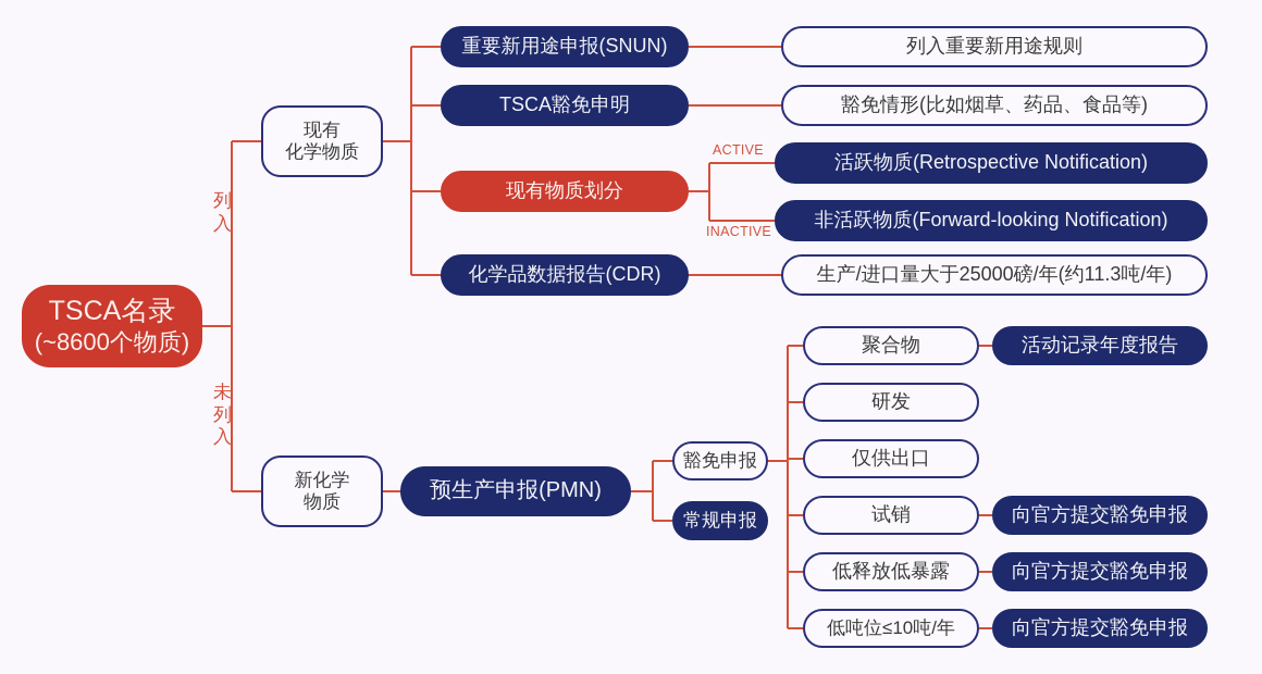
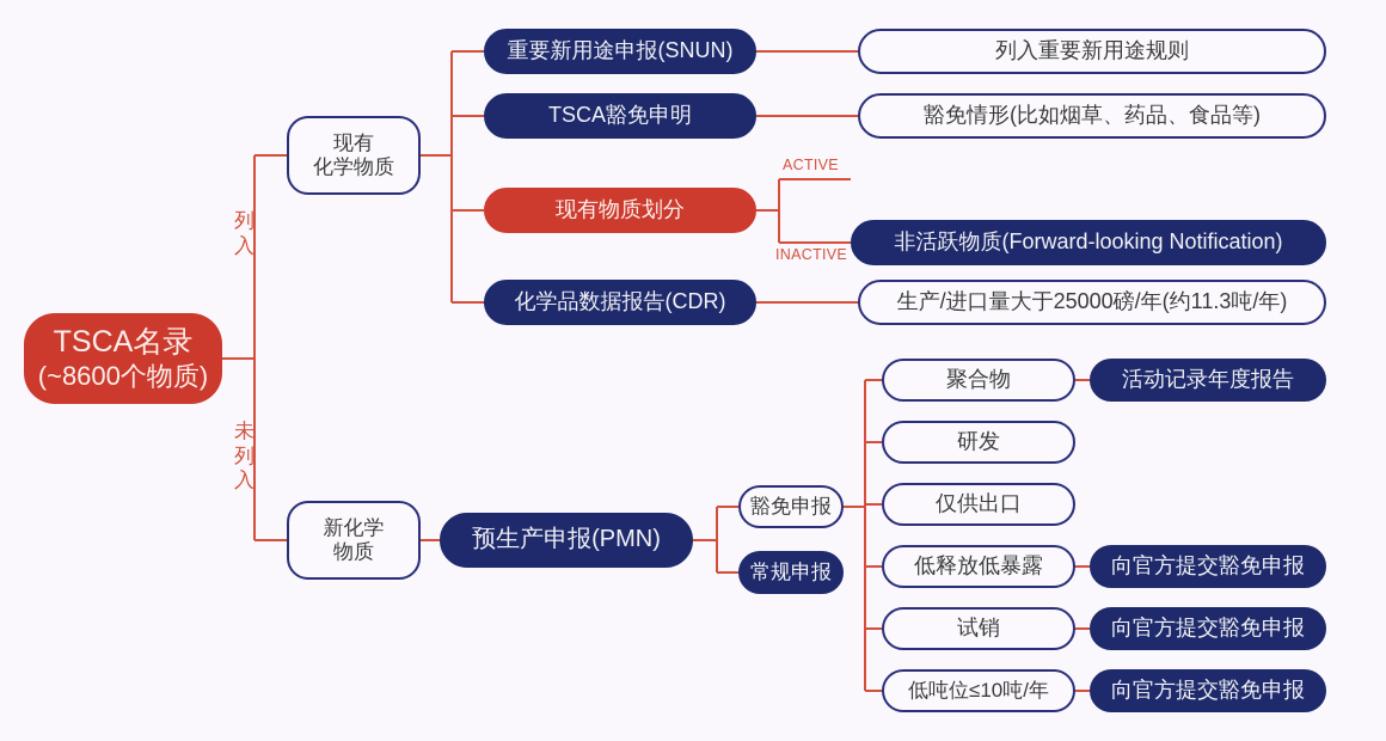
  TSCA名录
  (~8600个物质)
  列入
  未列入
  现有
  化学物质
  重要新用途申报(SNUN)
  列入重要新用途规则
  TSCA豁免申明
  豁免情形(比如烟草、药品、食品等)
  现有物质划分
  ACTIVE
  INACTIVE
- 活跃物质(Retrospective Notification)
  非活跃物质(Forward-looking Notification)
  化学品数据报告(CDR)
  生产/进口量大于25000磅/年(约11.3吨/年)
  新化学
  物质
  预生产申报(PMN)
  豁免申报
  常规申报
  聚合物
  活动记录年度报告
  研发
  仅供出口
- 试销
+ 低释放低暴露
  向官方提交豁免申报
- 低释放低暴露
+ 试销
  向官方提交豁免申报
  低吨位≤10吨/年
  向官方提交豁免申报
